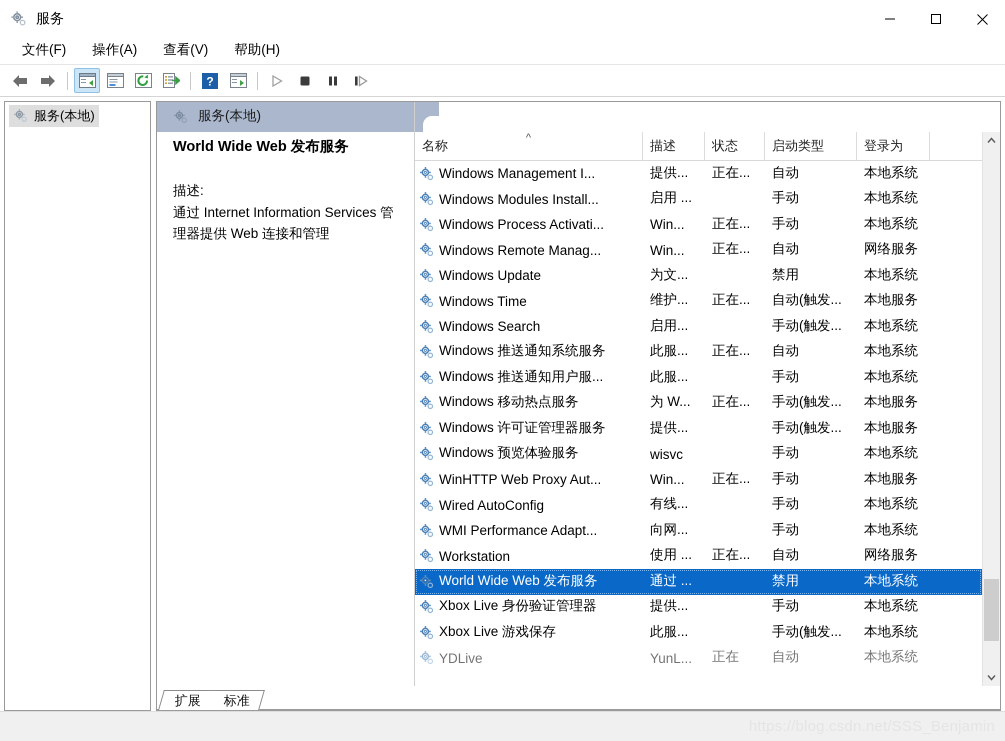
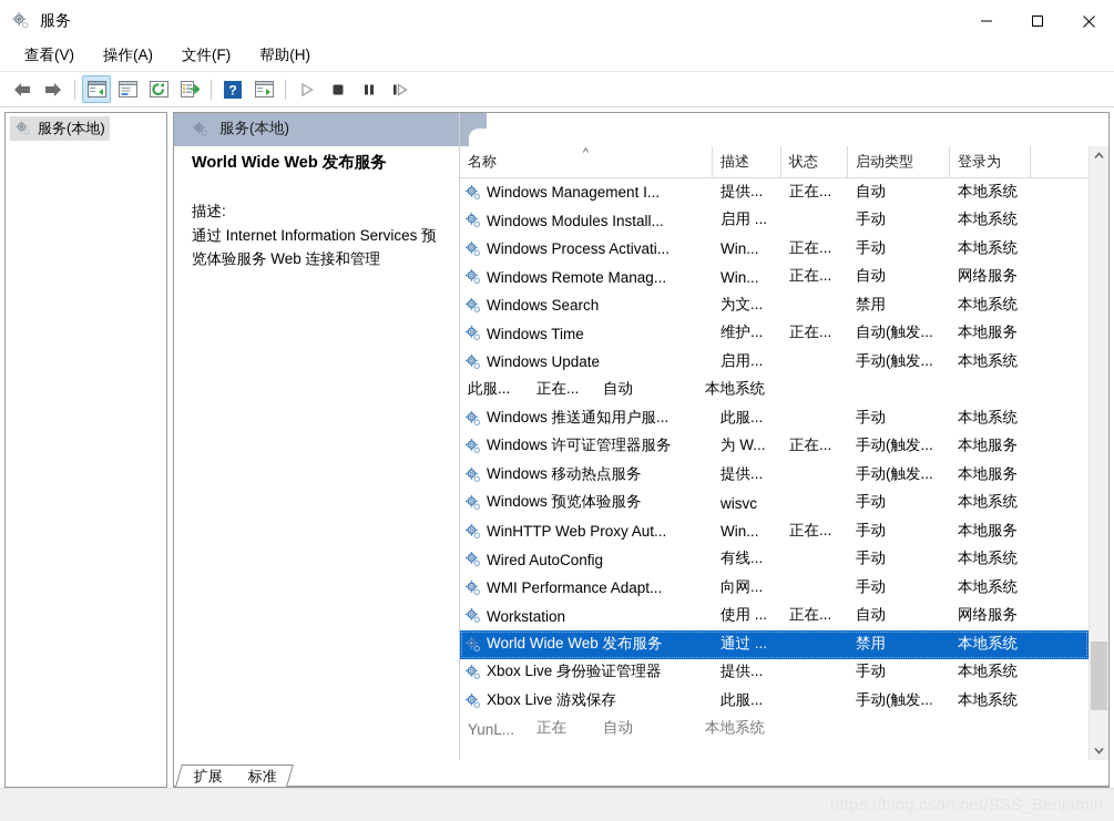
  服务
- 文件(F)
+ 查看(V)
  操作(A)
- 查看(V)
+ 文件(F)
  帮助(H)
  ?
  服务(本地)
  服务(本地)
  World Wide Web 发布服务
  描述:
- 通过 Internet Information Services 管理器提供 Web 连接和管理
+ 通过 Internet Information Services 预览体验服务 Web 连接和管理
  名称
  ^
  描述
  状态
  启动类型
  登录为
  Windows Management I...
  提供...
  正在...
  自动
  本地系统
  Windows Modules Install...
  启用 ...
  手动
  本地系统
  Windows Process Activati...
  Win...
  正在...
  手动
  本地系统
  Windows Remote Manag...
  Win...
  正在...
  自动
  网络服务
- Windows Update
+ Windows Search
  为文...
  禁用
  本地系统
  Windows Time
  维护...
  正在...
  自动(触发...
  本地服务
- Windows Search
+ Windows Update
  启用...
  手动(触发...
  本地系统
- Windows 推送通知系统服务
  此服...
  正在...
  自动
  本地系统
  Windows 推送通知用户服...
  此服...
  手动
  本地系统
- Windows 移动热点服务
+ Windows 许可证管理器服务
  为 W...
  正在...
  手动(触发...
  本地服务
- Windows 许可证管理器服务
+ Windows 移动热点服务
  提供...
  手动(触发...
  本地服务
  Windows 预览体验服务
  wisvc
  手动
  本地系统
  WinHTTP Web Proxy Aut...
  Win...
  正在...
  手动
  本地服务
  Wired AutoConfig
  有线...
  手动
  本地系统
  WMI Performance Adapt...
  向网...
  手动
  本地系统
  Workstation
  使用 ...
  正在...
  自动
  网络服务
  World Wide Web 发布服务
  通过 ...
  禁用
  本地系统
  Xbox Live 身份验证管理器
  提供...
  手动
  本地系统
  Xbox Live 游戏保存
  此服...
  手动(触发...
  本地系统
- YDLive
  YunL...
  正在
  自动
  本地系统
